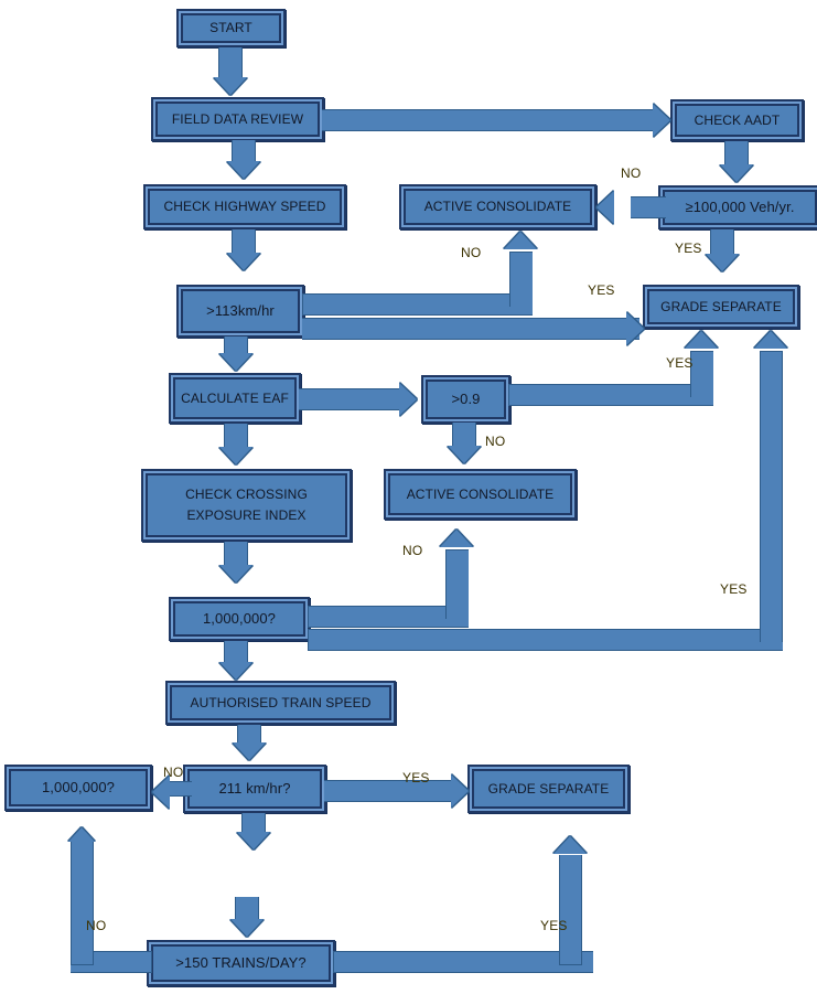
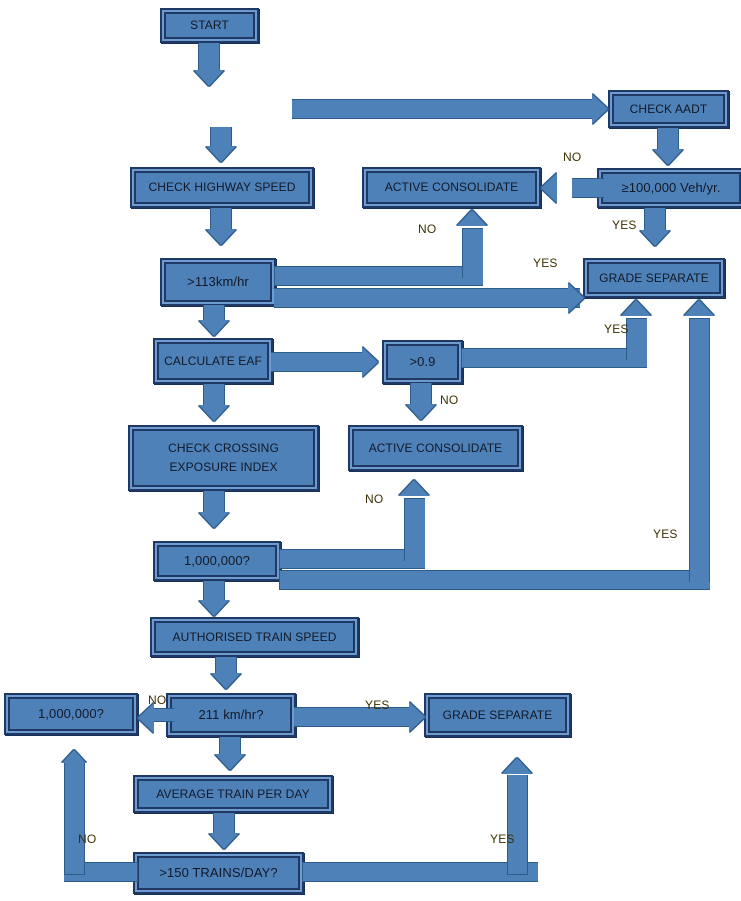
  START
- FIELD DATA REVIEW
  CHECK AADT
  CHECK HIGHWAY SPEED
  ACTIVE CONSOLIDATE
  ≥100,000 Veh/yr.
  >113km/hr
  GRADE SEPARATE
  CALCULATE EAF
  >0.9
  CHECK CROSSING
  EXPOSURE INDEX
  ACTIVE CONSOLIDATE
  1,000,000?
  AUTHORISED TRAIN SPEED
  1,000,000?
  211 km/hr?
  GRADE SEPARATE
+ AVERAGE TRAIN PER DAY
  >150 TRAINS/DAY?
  NO
  YES
  NO
  YES
  YES
  NO
  NO
  YES
  NO
  YES
  NO
  YES
